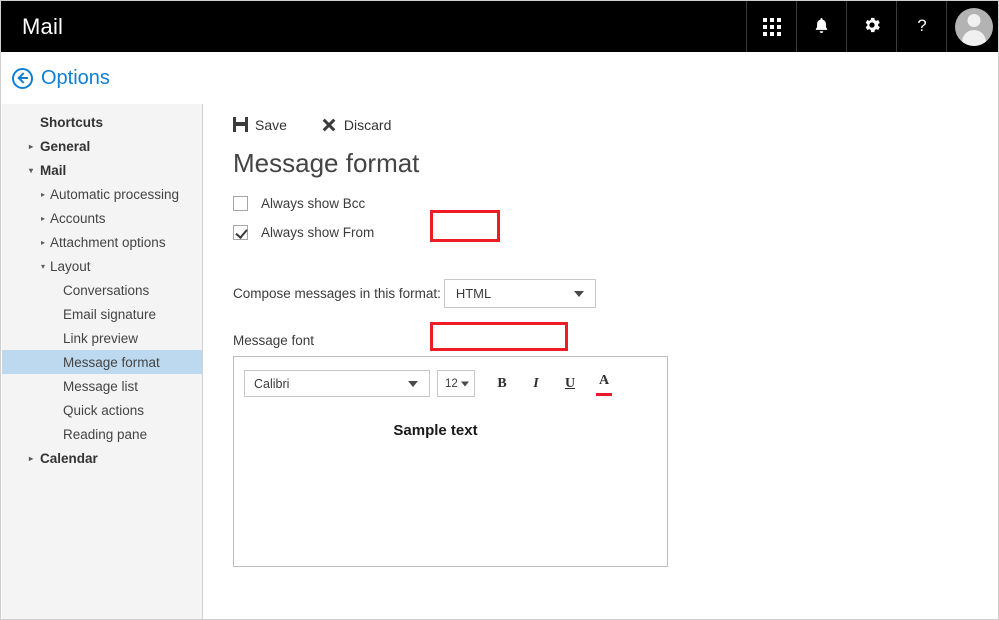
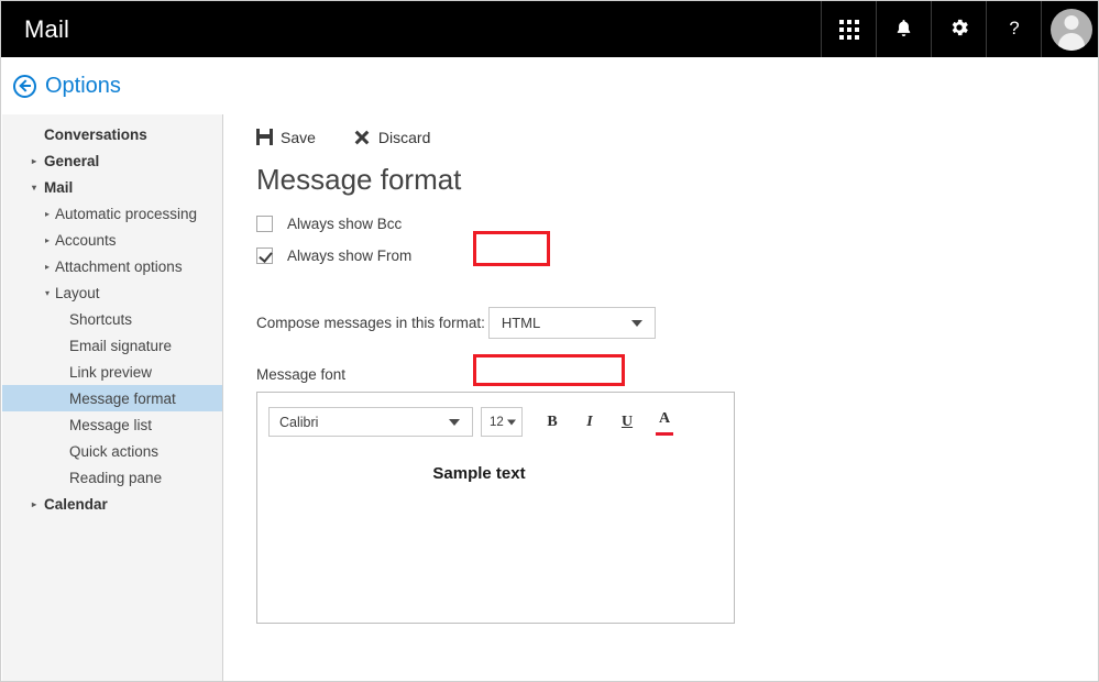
  Mail
  ?
  Options
- Shortcuts
+ Conversations
  General
  Mail
  Automatic processing
  Accounts
  Attachment options
  Layout
- Conversations
+ Shortcuts
  Email signature
  Link preview
  Message format
  Message list
  Quick actions
  Reading pane
  Calendar
  Save
  Discard
  Message format
  Always show Bcc
  Always show From
  Compose messages in this format:
  HTML
  Message font
  Calibri
  12
  B
  I
  U
  A
  Sample text
